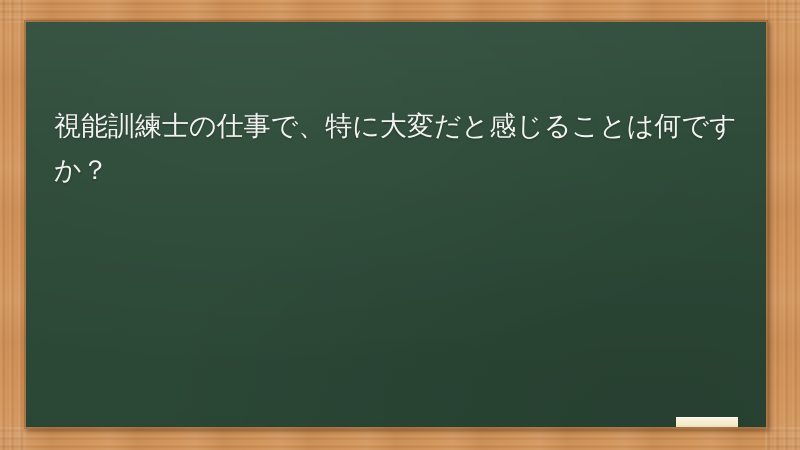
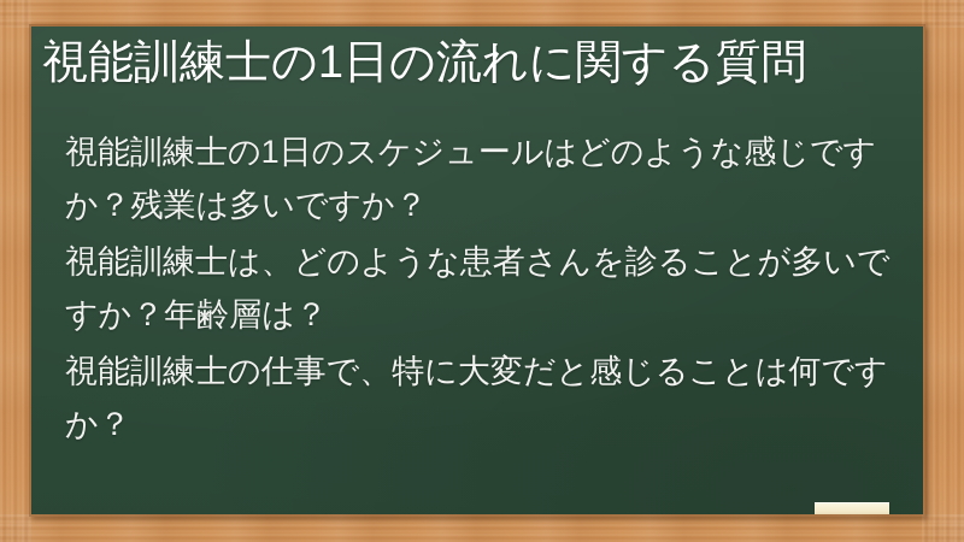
+ 視能訓練士の1日の流れに関する質問
+ 視能訓練士の1日のスケジュールはどのような感じですか？残業は多いですか？
+ 視能訓練士は、どのような患者さんを診ることが多いですか？年齢層は？
  視能訓練士の仕事で、特に大変だと感じることは何ですか？
